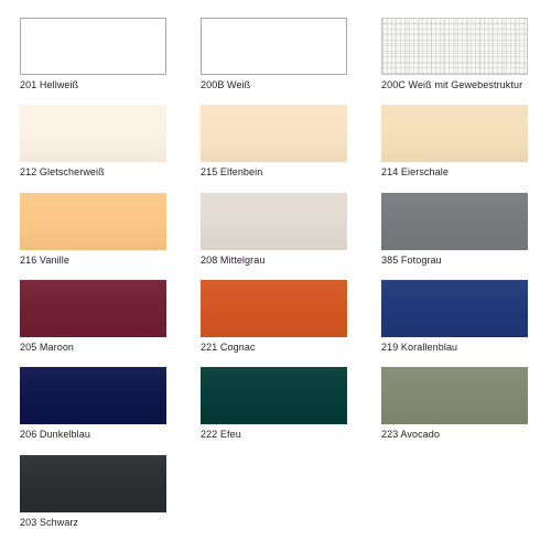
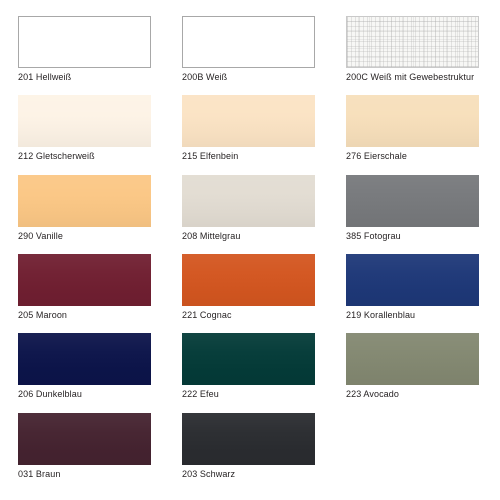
  201 Hellweiß
  200B Weiß
  200C Weiß mit Gewebestruktur
  212 Gletscherweiß
  215 Elfenbein
- 214 Eierschale
+ 276 Eierschale
- 216 Vanille
+ 290 Vanille
  208 Mittelgrau
  385 Fotograu
  205 Maroon
  221 Cognac
  219 Korallenblau
  206 Dunkelblau
  222 Efeu
  223 Avocado
+ 031 Braun
  203 Schwarz
